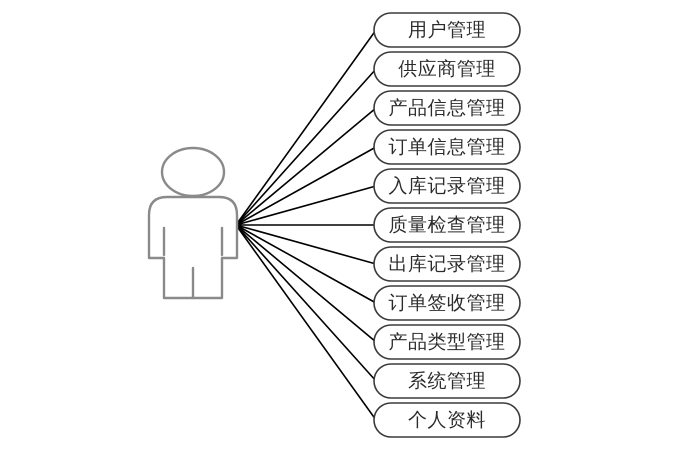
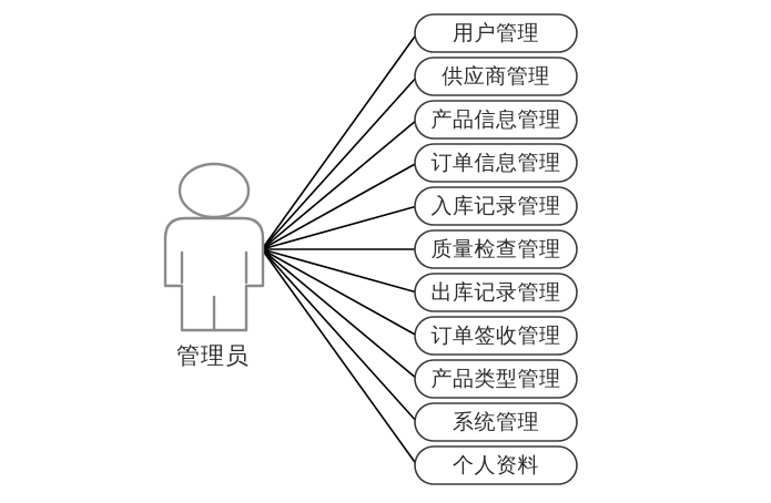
  用户管理
  供应商管理
  产品信息管理
  订单信息管理
  入库记录管理
  质量检查管理
  出库记录管理
  订单签收管理
  产品类型管理
  系统管理
  个人资料
+ 管理员
